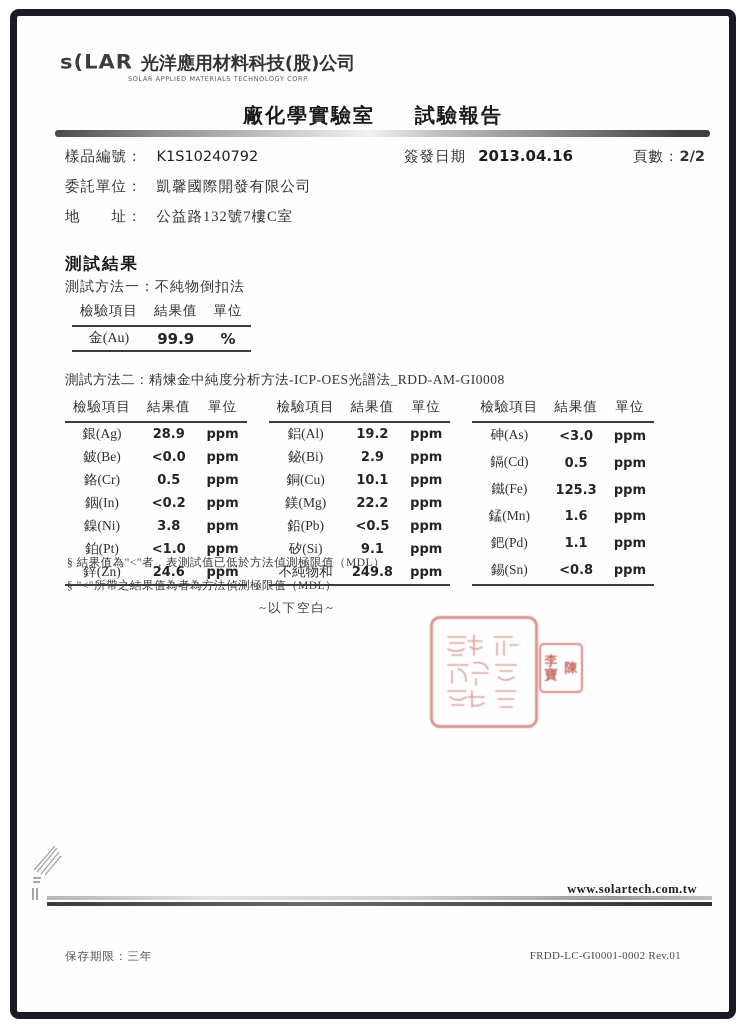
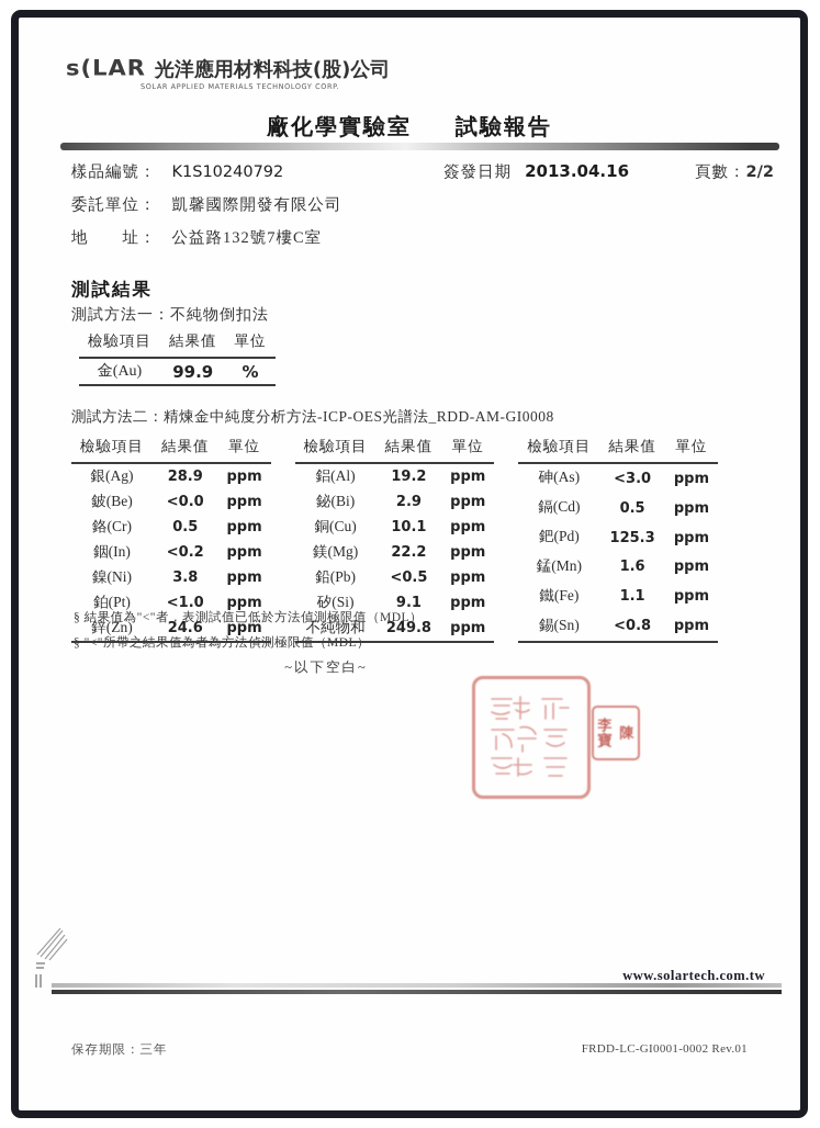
  s(LAR
  光洋應用材料科技(股)公司
  SOLAR APPLIED MATERIALS TECHNOLOGY CORP.
  廠化學實驗室 試驗報告
  樣品編號：
  K1S10240792
  簽發日期
  2013.04.16
  頁數：2/2
  委託單位：
  凱馨國際開發有限公司
  地 址：
  公益路132號7樓C室
  測試結果
  測試方法一：不純物倒扣法
  檢驗項目	結果值	單位
  金(Au)	99.9	%
  測試方法二：精煉金中純度分析方法-ICP-OES光譜法_RDD-AM-GI0008
  檢驗項目	結果值	單位
  銀(Ag)	28.9	ppm
  鈹(Be)	<0.0	ppm
  鉻(Cr)	0.5	ppm
  銦(In)	<0.2	ppm
  鎳(Ni)	3.8	ppm
  鉑(Pt)	<1.0	ppm
  鋅(Zn)	24.6	ppm
  檢驗項目	結果值	單位
  鋁(Al)	19.2	ppm
  鉍(Bi)	2.9	ppm
  銅(Cu)	10.1	ppm
  鎂(Mg)	22.2	ppm
  鉛(Pb)	<0.5	ppm
  矽(Si)	9.1	ppm
  不純物和	249.8	ppm
  檢驗項目	結果值	單位
  砷(As)	<3.0	ppm
  鎘(Cd)	0.5	ppm
- 鐵(Fe)	125.3	ppm
+ 鈀(Pd)	125.3	ppm
  錳(Mn)	1.6	ppm
- 鈀(Pd)	1.1	ppm
+ 鐵(Fe)	1.1	ppm
  錫(Sn)	<0.8	ppm
  § 結果值為"<"者，表測試值已低於方法偵測極限值（MDL）
  § "<"所帶之結果值為者為方法偵測極限值（MDL）
  ~以下空白~
  陳
  李
  寶
  www.solartech.com.tw
  保存期限：三年
  FRDD-LC-GI0001-0002 Rev.01
